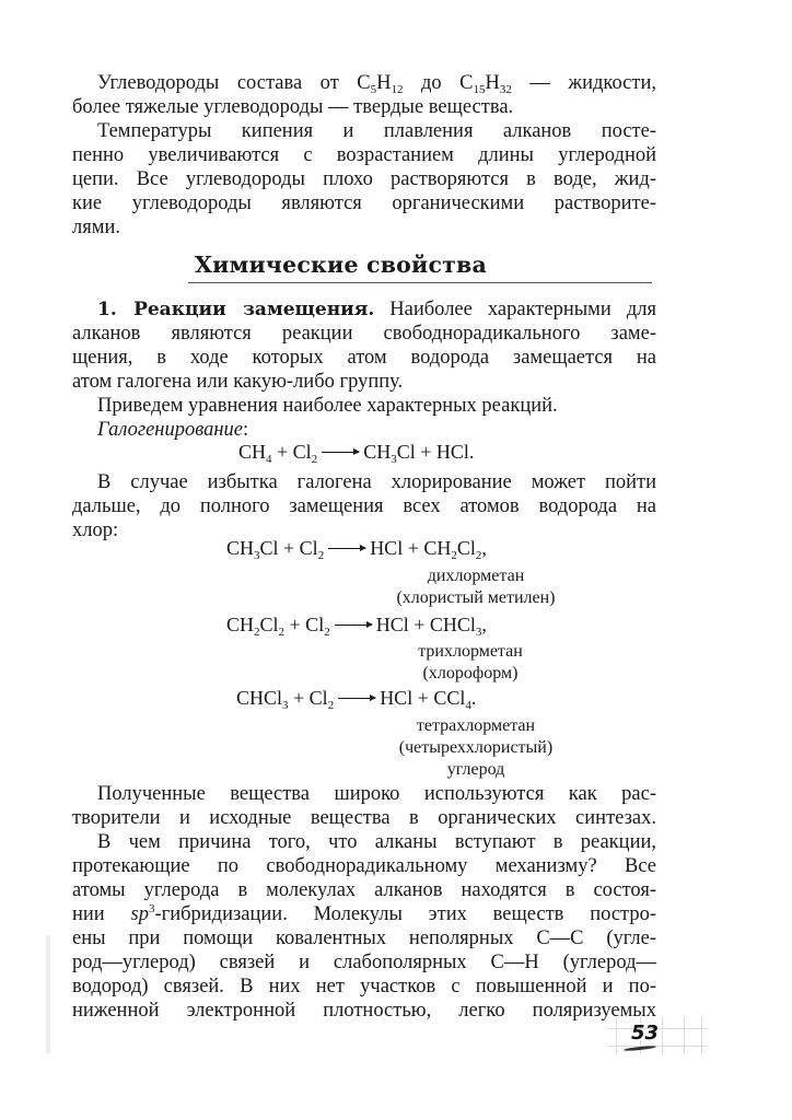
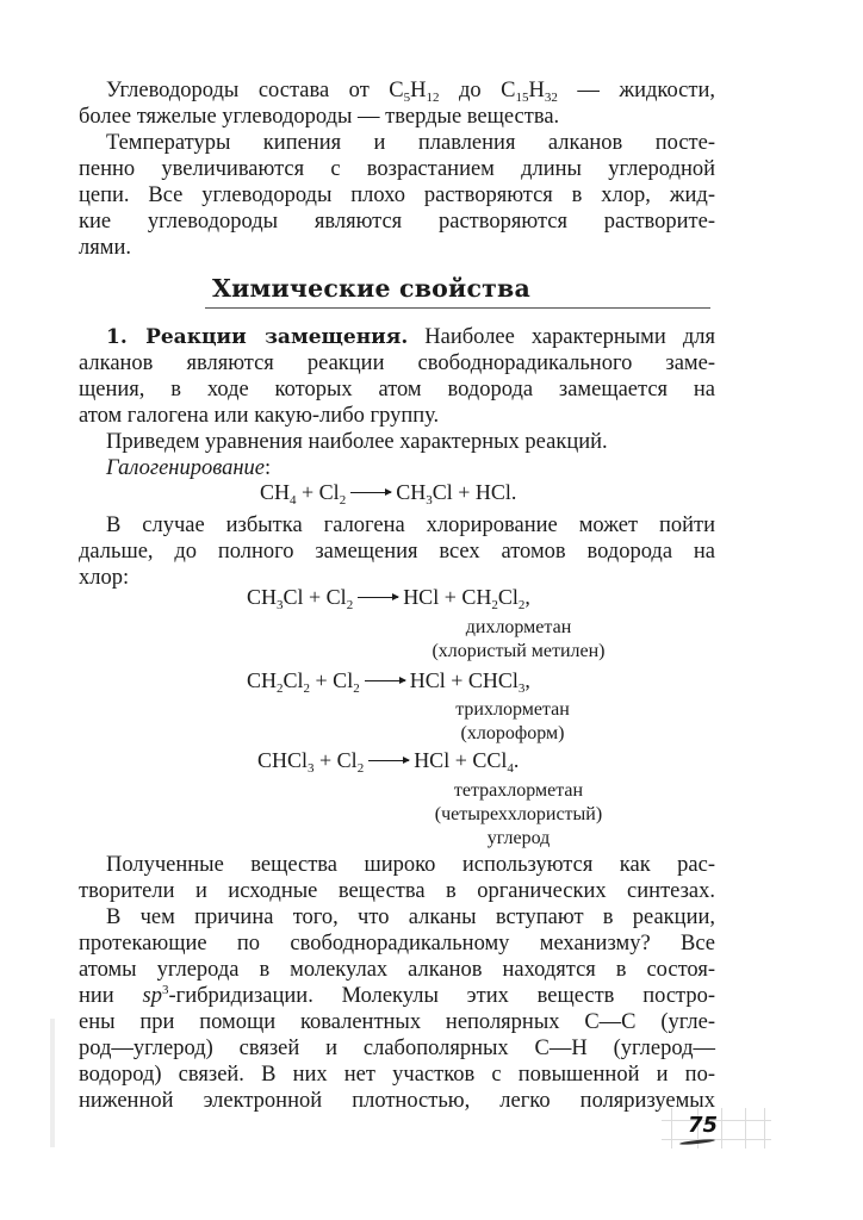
  Углеводороды состава от C5H12 до C15H32 — жидкости,
  более тяжелые углеводороды — твердые вещества.
  Температуры кипения и плавления алканов посте-
  пенно увеличиваются с возрастанием длины углеродной
- цепи. Все углеводороды плохо растворяются в воде, жид-
+ цепи. Все углеводороды плохо растворяются в хлор, жид-
- кие углеводороды являются органическими растворите-
+ кие углеводороды являются растворяются растворите-
  лями.
  Химические свойства
  1. Реакции замещения. Наиболее характерными для
  алканов являются реакции свободнорадикального заме-
  щения, в ходе которых атом водорода замещается на
  атом галогена или какую-либо группу.
  Приведем уравнения наиболее характерных реакций.
  Галогенирование:
  CH4 + Cl2CH3Cl + HCl.
  В случае избытка галогена хлорирование может пойти
  дальше, до полного замещения всех атомов водорода на
  хлор:
  CH3Cl + Cl2HCl + CH2Cl2,
  дихлорметан
  (хлористый метилен)
  CH2Cl2 + Cl2HCl + CHCl3,
  трихлорметан
  (хлороформ)
  CHCl3 + Cl2HCl + CCl4.
  тетрахлорметан
  (четыреххлористый)
  углерод
  Полученные вещества широко используются как рас-
  творители и исходные вещества в органических синтезах.
  В чем причина того, что алканы вступают в реакции,
  протекающие по свободнорадикальному механизму? Все
  атомы углерода в молекулах алканов находятся в состоя-
  нии sp3-гибридизации. Молекулы этих веществ постро-
  ены при помощи ковалентных неполярных C—C (угле-
  род—углерод) связей и слабополярных C—H (углерод—
  водород) связей. В них нет участков с повышенной и по-
  ниженной электронной плотностью, легко поляризуемых
- 53
+ 75
